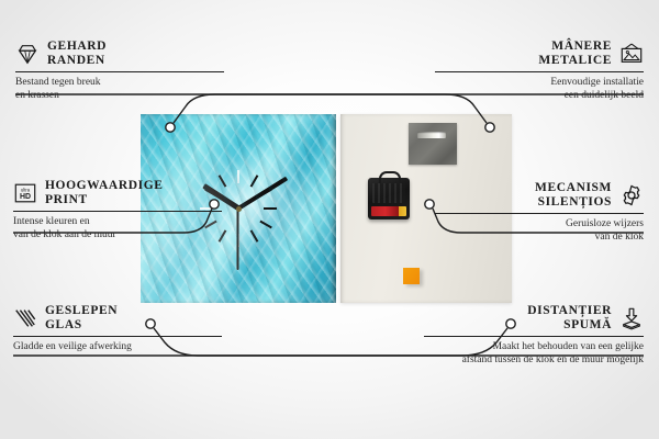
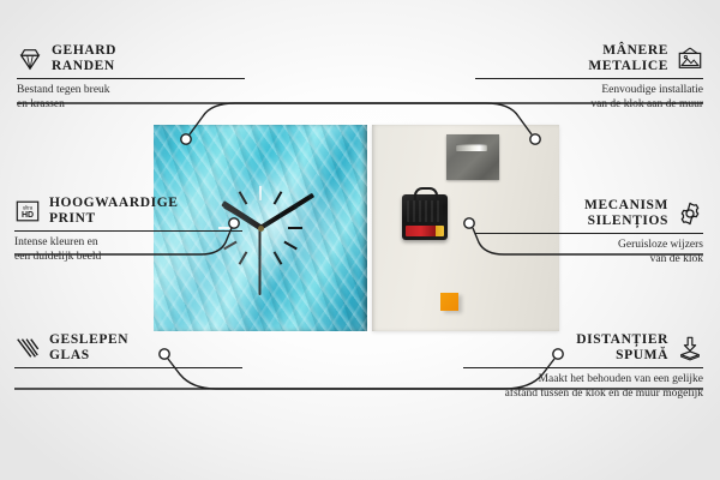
  GEHARD
  RANDEN
  Bestand tegen breuk
  en krassen
  HOOGWAARDIGE
  PRINT
  Intense kleuren en
- van de klok aan de muur
+ een duidelijk beeld
  GESLEPEN
  GLAS
- Gladde en veilige afwerking
  MÂNERE
  METALICE
  Eenvoudige installatie
- een duidelijk beeld
+ van de klok aan de muur
  MECANISM
  SILENȚIOS
  Geruisloze wijzers
  van de klok
  DISTANȚIER
  SPUMĂ
  Maakt het behouden van een gelijke
  afstand tussen de klok en de muur mogelijk
